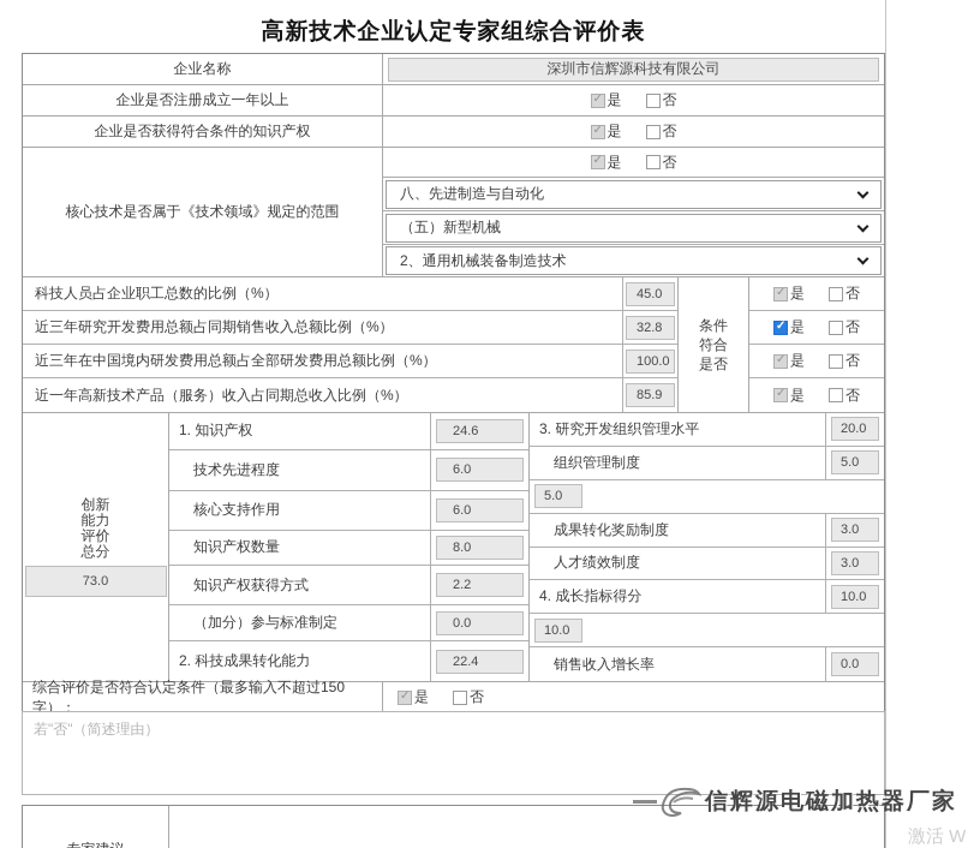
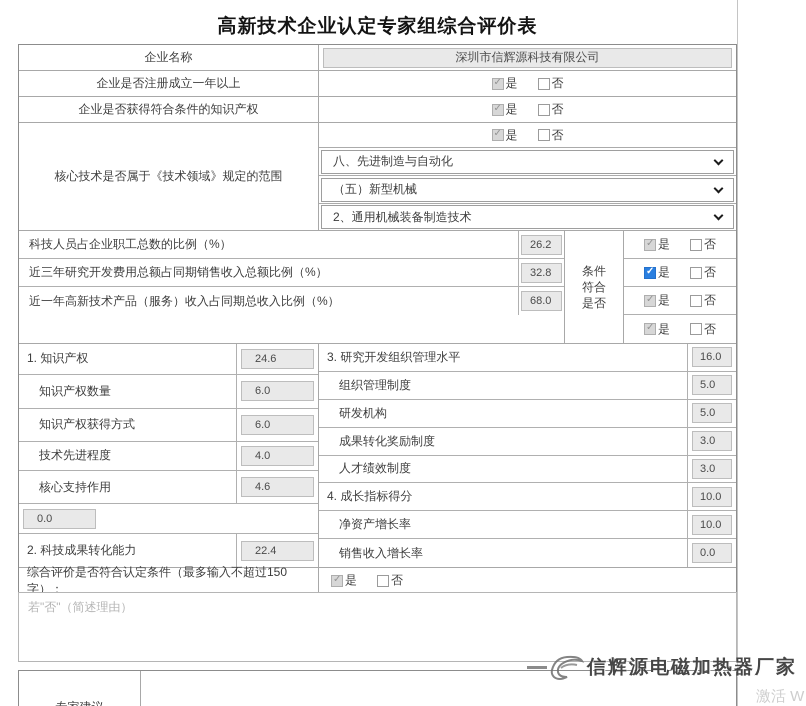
  高新技术企业认定专家组综合评价表
  企业名称
  深圳市信辉源科技有限公司
  企业是否注册成立一年以上
  是
  否
  企业是否获得符合条件的知识产权
  是
  否
  核心技术是否属于《技术领域》规定的范围
  是
  否
  八、先进制造与自动化
  （五）新型机械
  2、通用机械装备制造技术
  科技人员占企业职工总数的比例（%）
- 45.0
+ 26.2
  近三年研究开发费用总额占同期销售收入总额比例（%）
  32.8
- 近三年在中国境内研发费用总额占全部研发费用总额比例（%）
- 100.0
  近一年高新技术产品（服务）收入占同期总收入比例（%）
- 85.9
+ 68.0
  条件
  符合
  是否
  是
  否
  是
  否
  是
  否
  是
  否
- 创新
- 能力
- 评价
- 总分
- 73.0
  1. 知识产权
  24.6
- 技术先进程度
+ 知识产权数量
  6.0
- 核心支持作用
+ 知识产权获得方式
  6.0
- 知识产权数量
+ 技术先进程度
- 8.0
+ 4.0
- 知识产权获得方式
+ 核心支持作用
- 2.2
+ 4.6
- （加分）参与标准制定
  0.0
  2. 科技成果转化能力
  22.4
  3. 研究开发组织管理水平
- 20.0
+ 16.0
  组织管理制度
  5.0
+ 研发机构
  5.0
  成果转化奖励制度
  3.0
  人才绩效制度
  3.0
  4. 成长指标得分
  10.0
+ 净资产增长率
  10.0
  销售收入增长率
  0.0
  综合评价是否符合认定条件（最多输入不超过150字）：
  是
  否
  若"否"（简述理由）
  信辉源电磁加热器厂家
  激活 W
